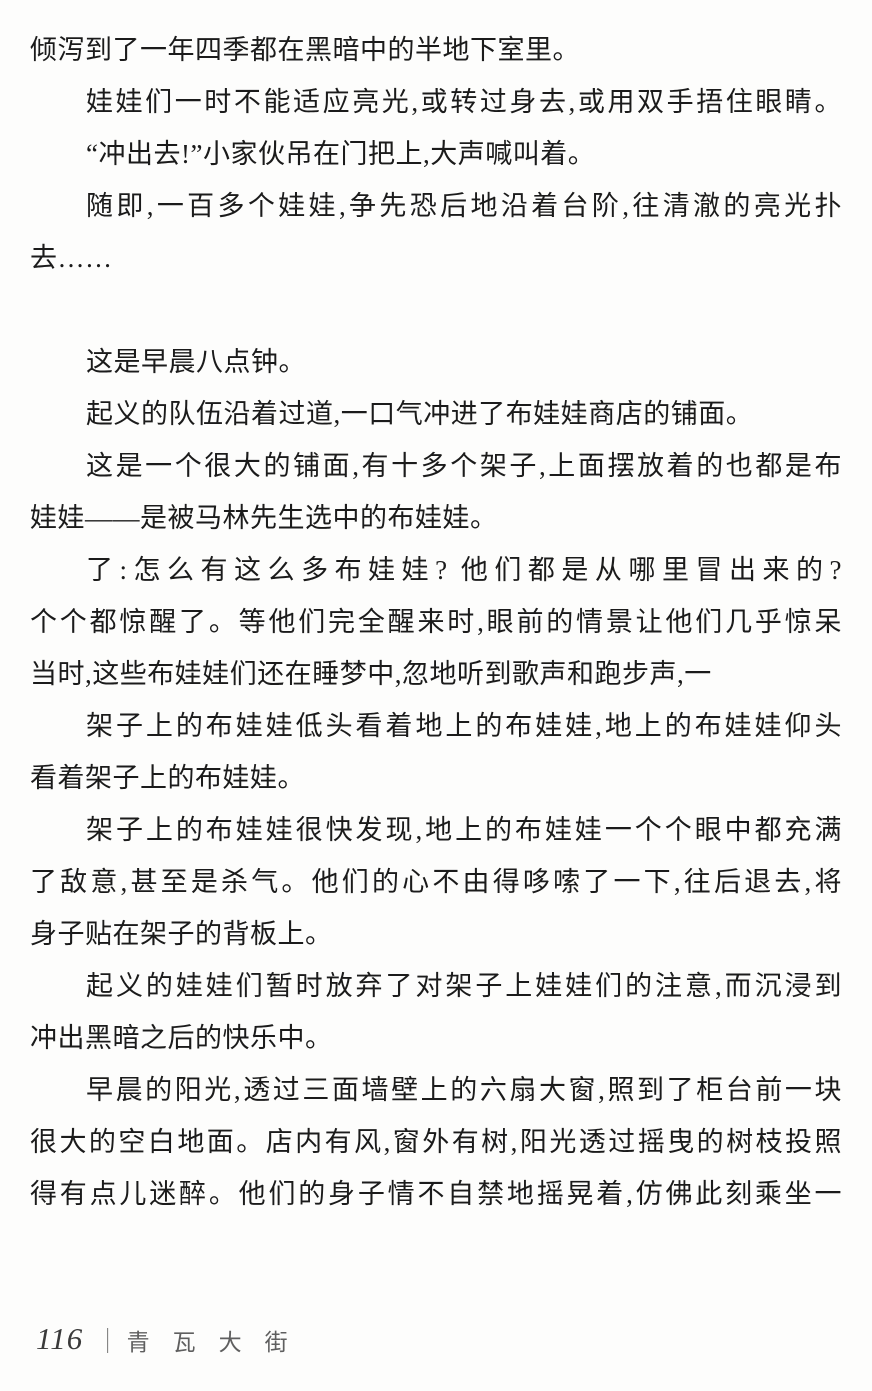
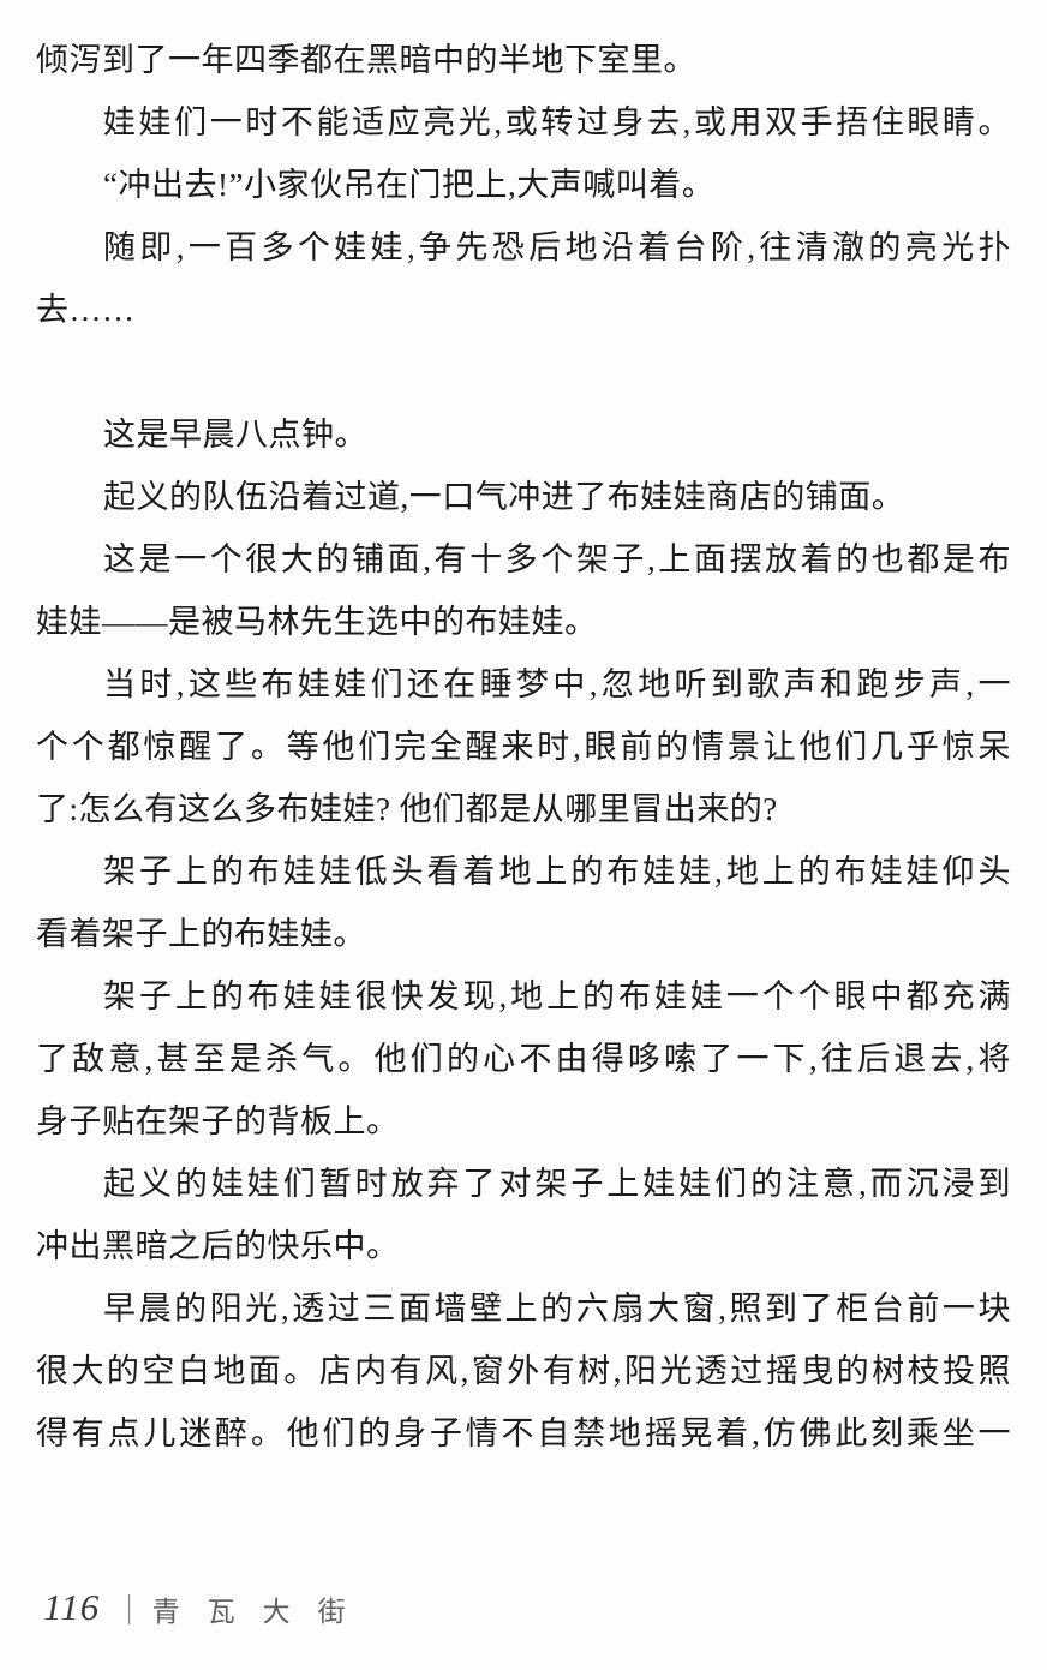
  倾泻到了一年四季都在黑暗中的半地下室里。
  娃娃们一时不能适应亮光,或转过身去,或用双手捂住眼睛。
  “冲出去!”小家伙吊在门把上,大声喊叫着。
  随即,一百多个娃娃,争先恐后地沿着台阶,往清澈的亮光扑
  去……
  这是早晨八点钟。
  起义的队伍沿着过道,一口气冲进了布娃娃商店的铺面。
  这是一个很大的铺面,有十多个架子,上面摆放着的也都是布
  娃娃——是被马林先生选中的布娃娃。
- 了:怎么有这么多布娃娃? 他们都是从哪里冒出来的?
+ 当时,这些布娃娃们还在睡梦中,忽地听到歌声和跑步声,一
  个个都惊醒了。等他们完全醒来时,眼前的情景让他们几乎惊呆
- 当时,这些布娃娃们还在睡梦中,忽地听到歌声和跑步声,一
+ 了:怎么有这么多布娃娃? 他们都是从哪里冒出来的?
  架子上的布娃娃低头看着地上的布娃娃,地上的布娃娃仰头
  看着架子上的布娃娃。
  架子上的布娃娃很快发现,地上的布娃娃一个个眼中都充满
  了敌意,甚至是杀气。他们的心不由得哆嗦了一下,往后退去,将
  身子贴在架子的背板上。
  起义的娃娃们暂时放弃了对架子上娃娃们的注意,而沉浸到
  冲出黑暗之后的快乐中。
  早晨的阳光,透过三面墙壁上的六扇大窗,照到了柜台前一块
  很大的空白地面。店内有风,窗外有树,阳光透过摇曳的树枝投照
  得有点儿迷醉。他们的身子情不自禁地摇晃着,仿佛此刻乘坐一
  116
  |
  青瓦大街
